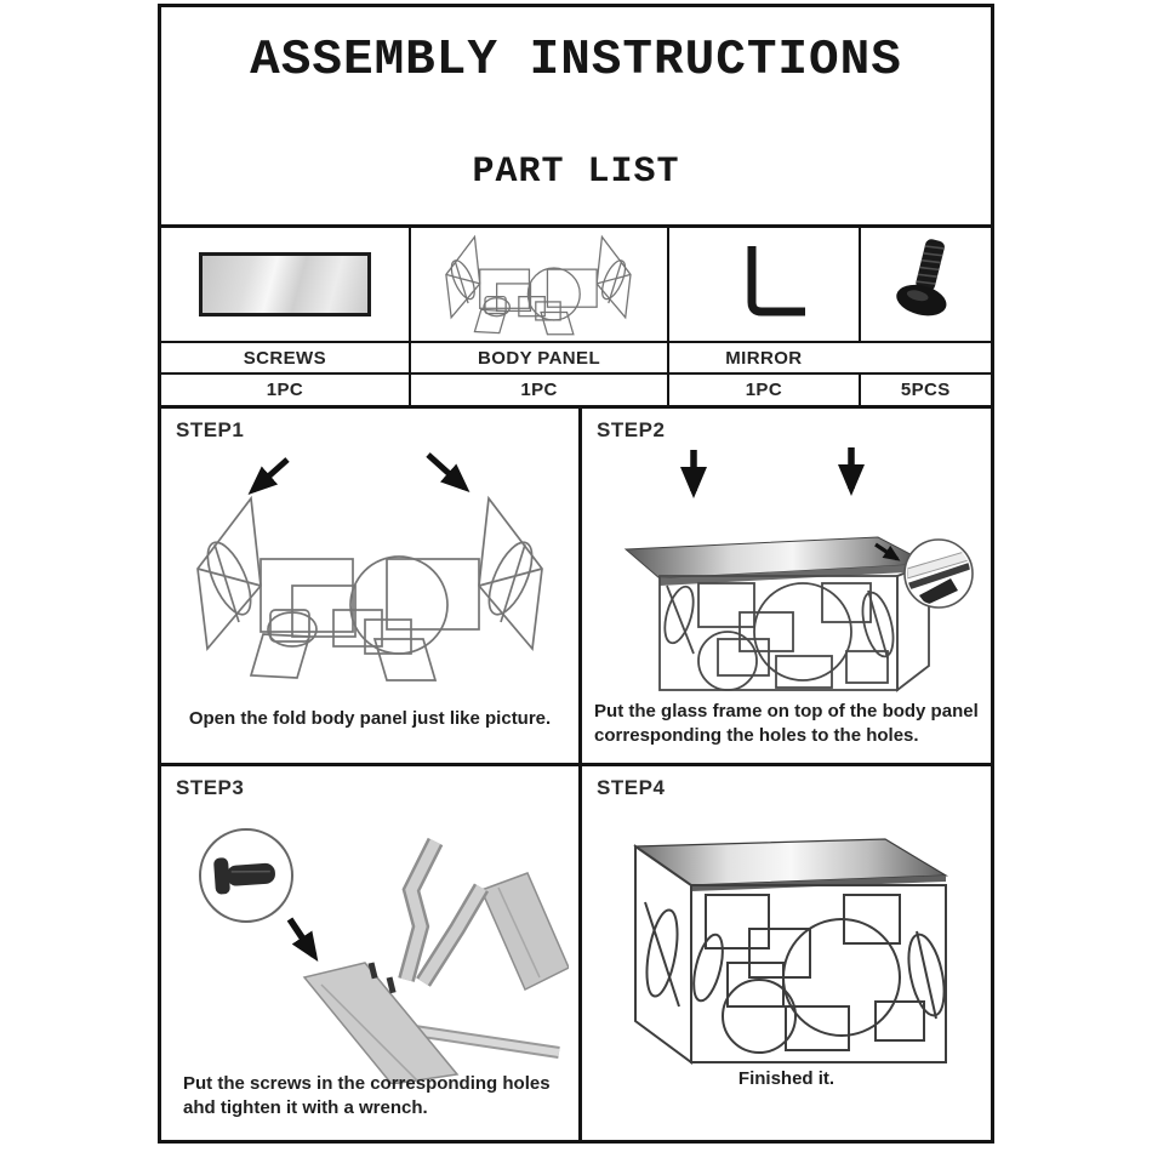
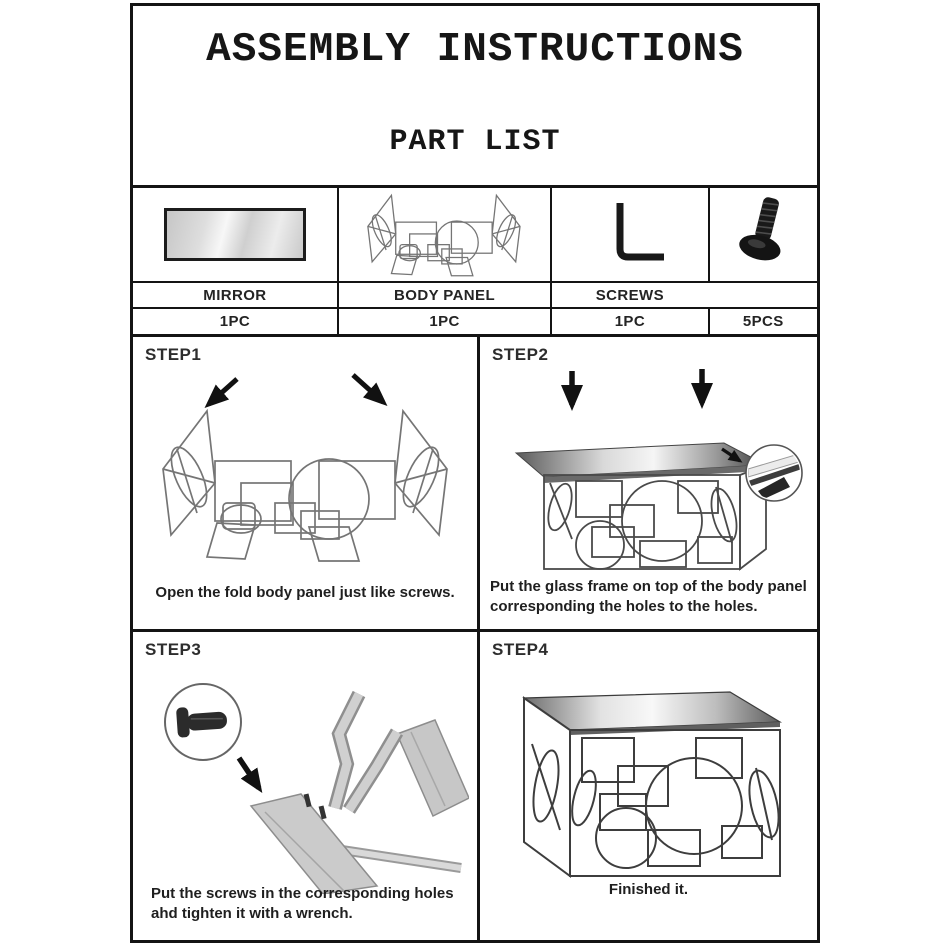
  ASSEMBLY INSTRUCTIONS
  PART LIST
- SCREWS
+ MIRROR
  BODY PANEL
- MIRROR
+ SCREWS
  1PC
  1PC
  1PC
  5PCS
  STEP1
- Open the fold body panel just like picture.
+ Open the fold body panel just like screws.
  STEP2
  Put the glass frame on top of the body panel corresponding the holes to the holes.
  STEP3
  Put the screws in the corresponding holes ahd tighten it with a wrench.
  STEP4
  Finished it.
